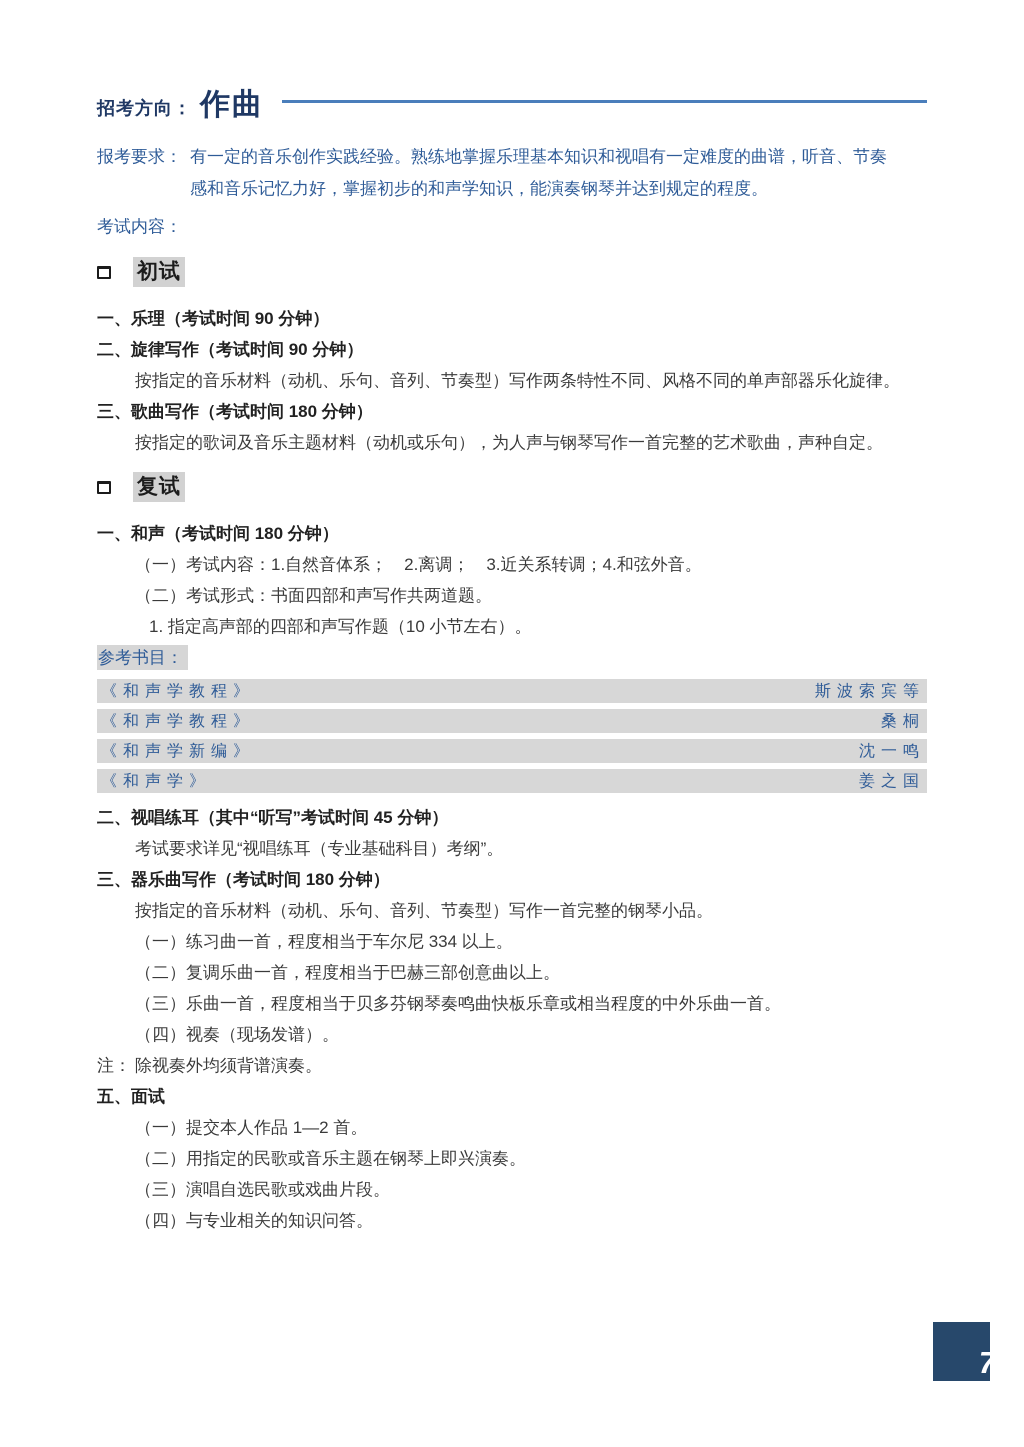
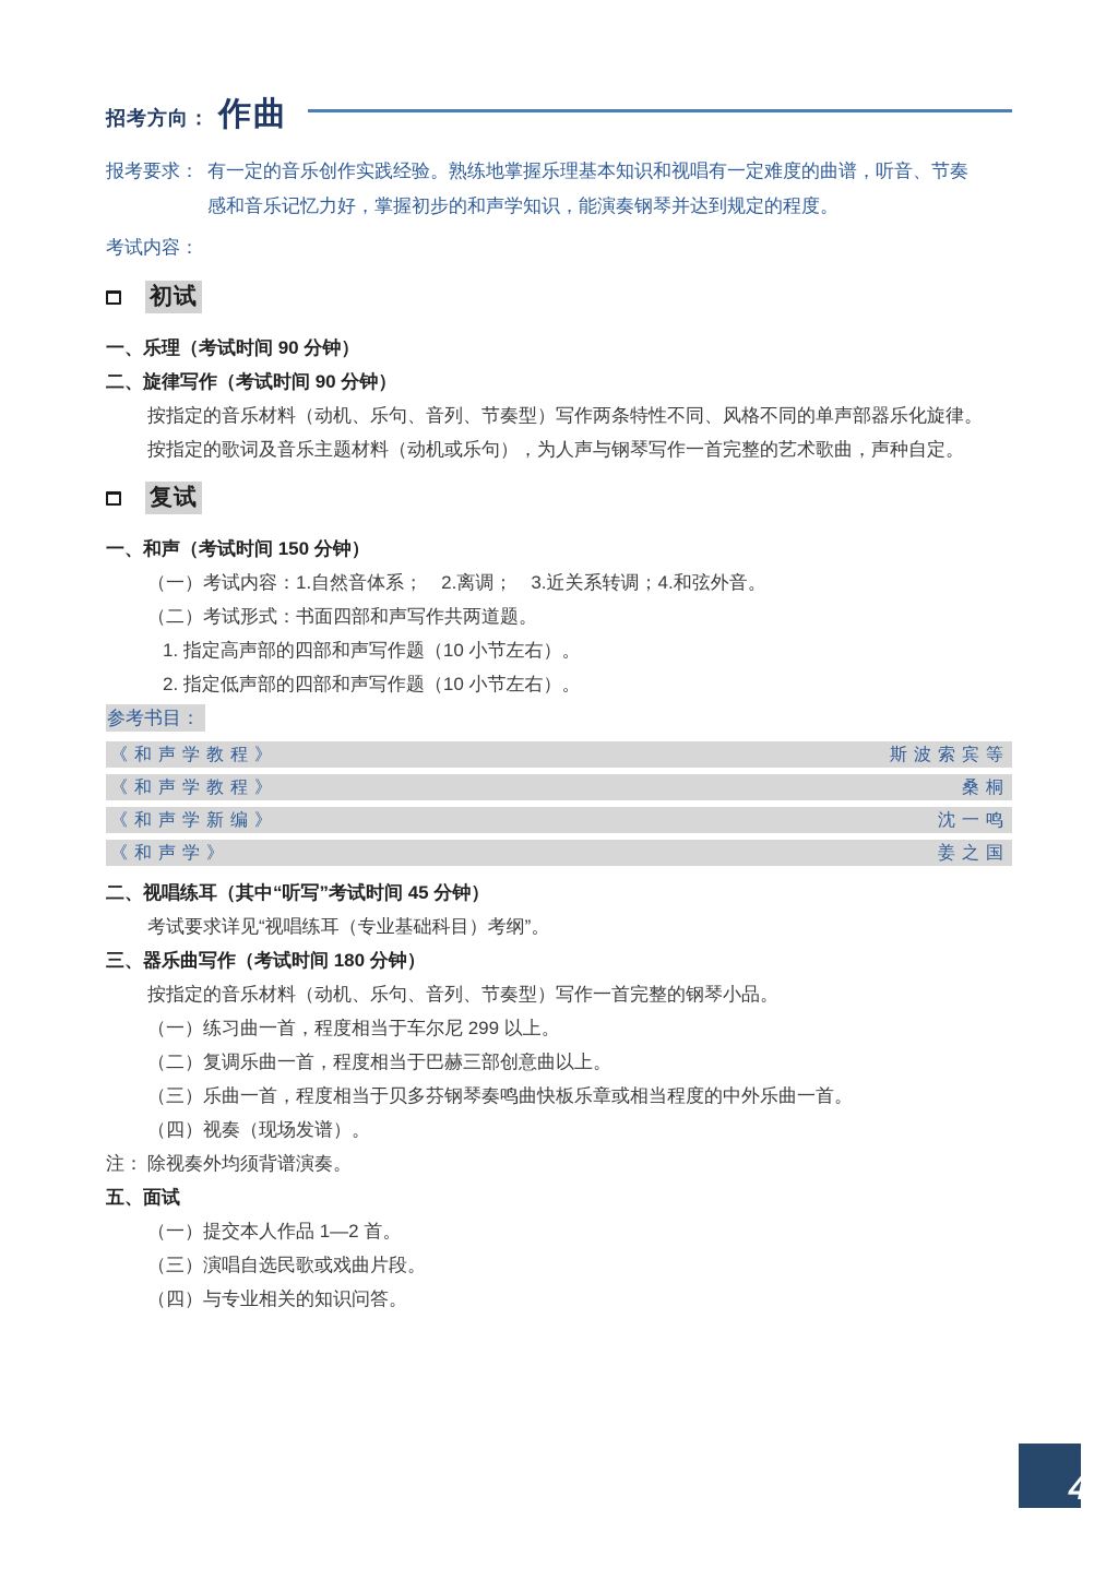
  招考方向：
  作曲
  报考要求：
  有一定的音乐创作实践经验。熟练地掌握乐理基本知识和视唱有一定难度的曲谱，听音、节奏感和音乐记忆力好，掌握初步的和声学知识，能演奏钢琴并达到规定的程度。
  考试内容：
  初试
  一、乐理（考试时间 90 分钟）
  二、旋律写作（考试时间 90 分钟）
  按指定的音乐材料（动机、乐句、音列、节奏型）写作两条特性不同、风格不同的单声部器乐化旋律。
- 三、歌曲写作（考试时间 180 分钟）
  按指定的歌词及音乐主题材料（动机或乐句），为人声与钢琴写作一首完整的艺术歌曲，声种自定。
  复试
- 一、和声（考试时间 180 分钟）
+ 一、和声（考试时间 150 分钟）
  （一）考试内容：1.自然音体系； 2.离调； 3.近关系转调；4.和弦外音。
  （二）考试形式：书面四部和声写作共两道题。
  1. 指定高声部的四部和声写作题（10 小节左右）。
+ 2. 指定低声部的四部和声写作题（10 小节左右）。
  参考书目：
  《和声学教程》
  斯波索宾等
  《和声学教程》
  桑桐
  《和声学新编》
  沈一鸣
  《和声学》
  姜之国
  二、视唱练耳（其中“听写”考试时间 45 分钟）
  考试要求详见“视唱练耳（专业基础科目）考纲”。
  三、器乐曲写作（考试时间 180 分钟）
  按指定的音乐材料（动机、乐句、音列、节奏型）写作一首完整的钢琴小品。
- （一）练习曲一首，程度相当于车尔尼 334 以上。
+ （一）练习曲一首，程度相当于车尔尼 299 以上。
  （二）复调乐曲一首，程度相当于巴赫三部创意曲以上。
  （三）乐曲一首，程度相当于贝多芬钢琴奏鸣曲快板乐章或相当程度的中外乐曲一首。
  （四）视奏（现场发谱）。
  注：
  除视奏外均须背谱演奏。
  五、面试
  （一）提交本人作品 1—2 首。
- （二）用指定的民歌或音乐主题在钢琴上即兴演奏。
  （三）演唱自选民歌或戏曲片段。
  （四）与专业相关的知识问答。
- 7
+ 4
